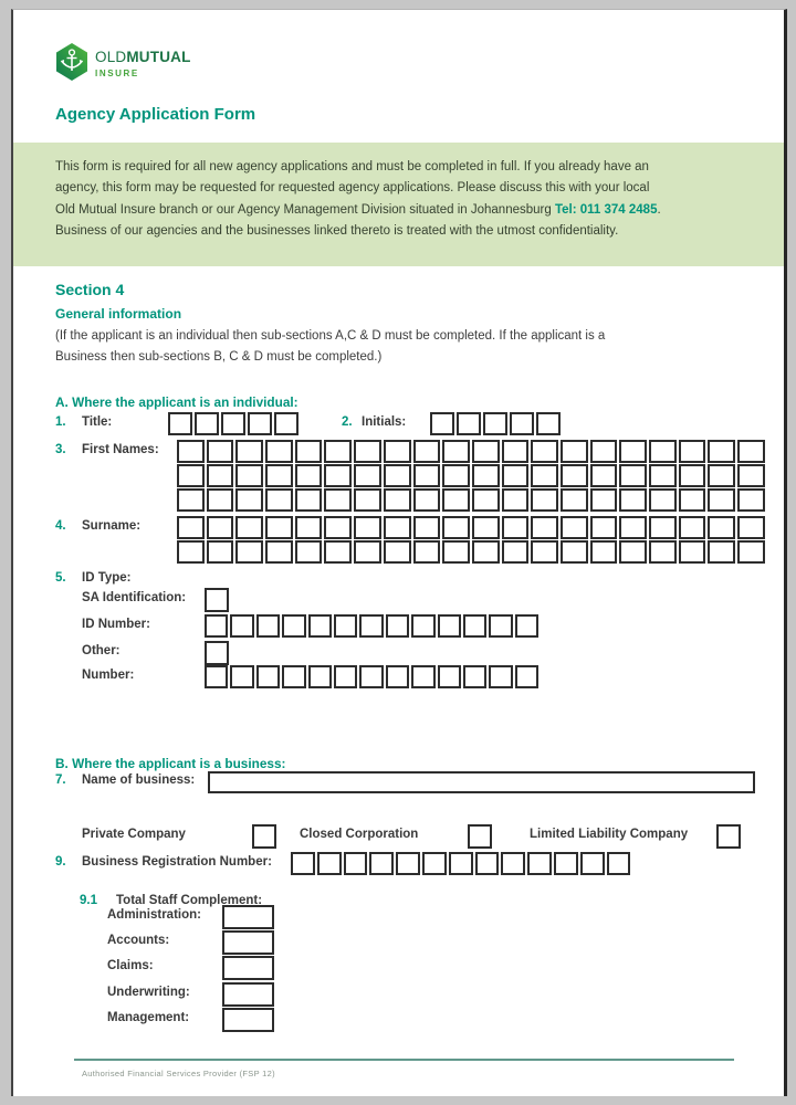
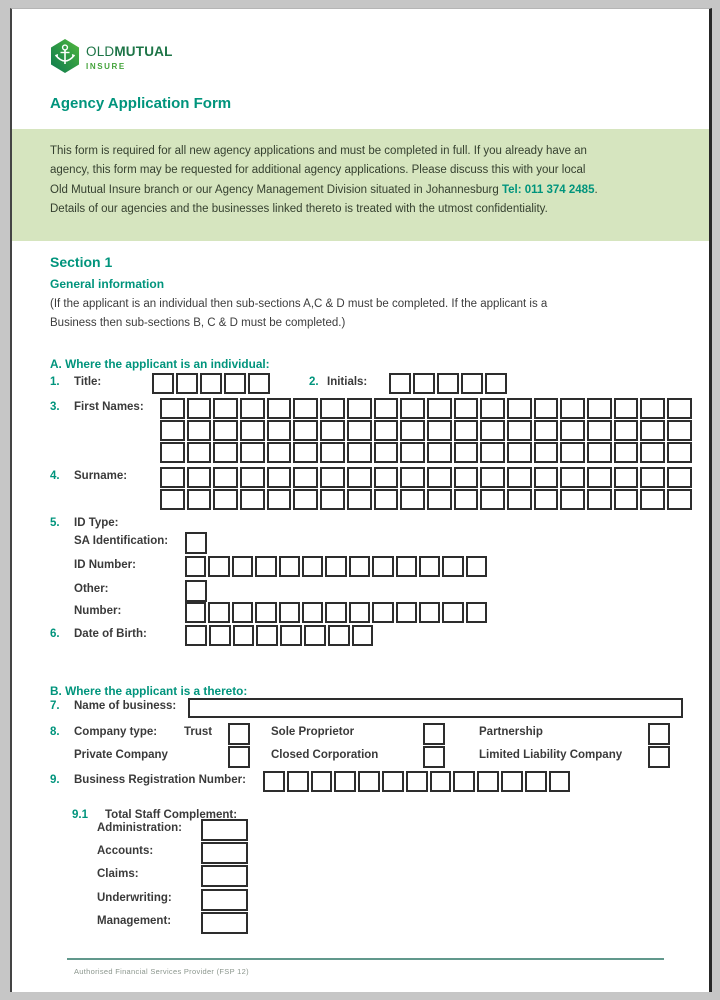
  OLDMUTUAL
  INSURE
  Agency Application Form
  This form is required for all new agency applications and must be completed in full. If you already have an
- agency, this form may be requested for requested agency applications. Please discuss this with your local
+ agency, this form may be requested for additional agency applications. Please discuss this with your local
  Old Mutual Insure branch or our Agency Management Division situated in Johannesburg Tel: 011 374 2485.
- Business of our agencies and the businesses linked thereto is treated with the utmost confidentiality.
+ Details of our agencies and the businesses linked thereto is treated with the utmost confidentiality.
- Section 4
+ Section 1
  General information
  (If the applicant is an individual then sub-sections A,C & D must be completed. If the applicant is a
  Business then sub-sections B, C & D must be completed.)
  A. Where the applicant is an individual:
  1.
  Title:
  2.
  Initials:
  3.
  First Names:
  4.
  Surname:
  5.
  ID Type:
  SA Identification:
  ID Number:
  Other:
  Number:
+ 6.
+ Date of Birth:
- B. Where the applicant is a business:
+ B. Where the applicant is a thereto:
  7.
  Name of business:
+ 8.
+ Company type:
+ Trust
+ Sole Proprietor
+ Partnership
  Private Company
  Closed Corporation
  Limited Liability Company
  9.
  Business Registration Number:
  9.1
  Total Staff Complement:
  Administration:
  Accounts:
  Claims:
  Underwriting:
  Management:
  Authorised Financial Services Provider (FSP 12)
